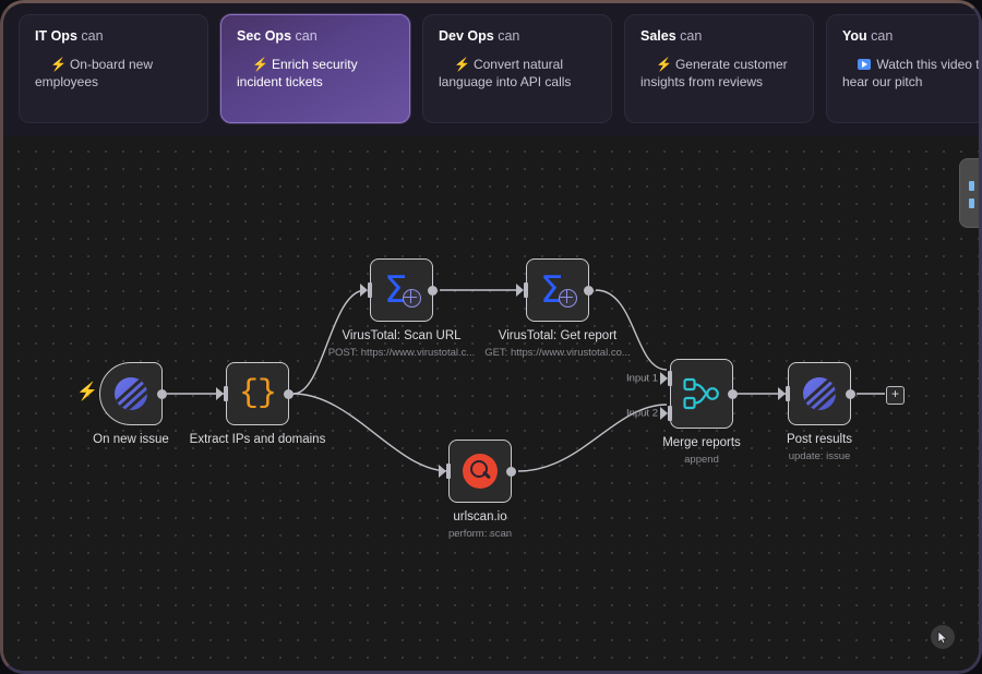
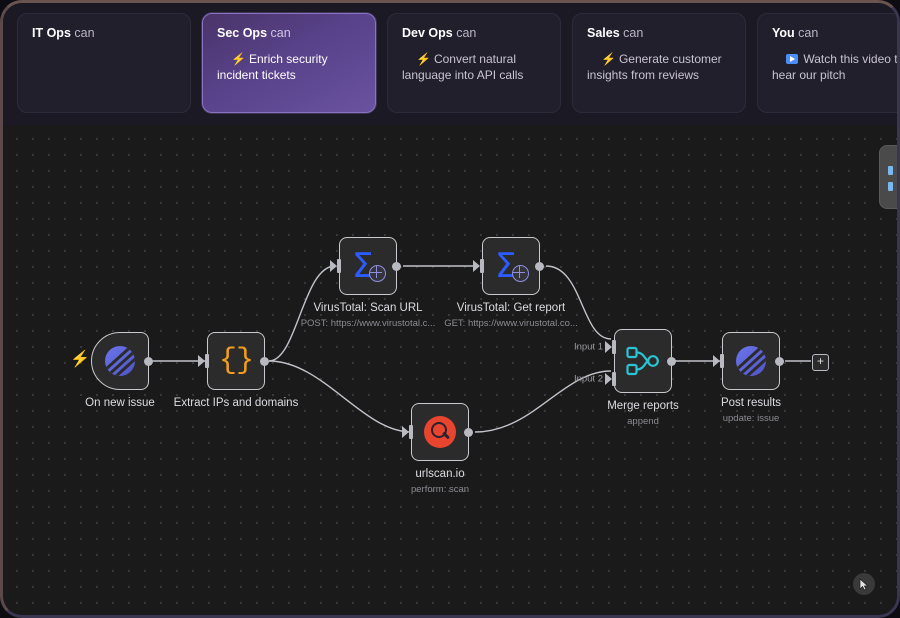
  IT Ops can
- ⚡ On-board new employees
  Sec Ops can
  ⚡ Enrich security incident tickets
  Dev Ops can
  ⚡ Convert natural language into API calls
  Sales can
  ⚡ Generate customer insights from reviews
  You can
  Watch this video t hear our pitch
  ⚡
  On new issue
  {}
  Extract IPs and domains
  Σ
  VirusTotal: Scan URL
  POST: https://www.virustotal.c...
  Σ
  VirusTotal: Get report
  GET: https://www.virustotal.co...
  urlscan.io
  perform: scan
  Input 1
  Input 2
  Merge reports
  append
  Post results
  update: issue
  +
